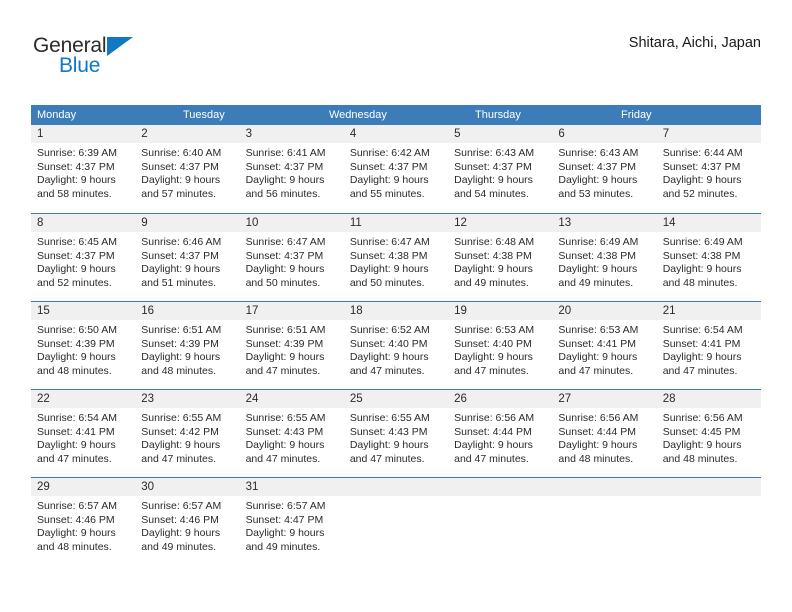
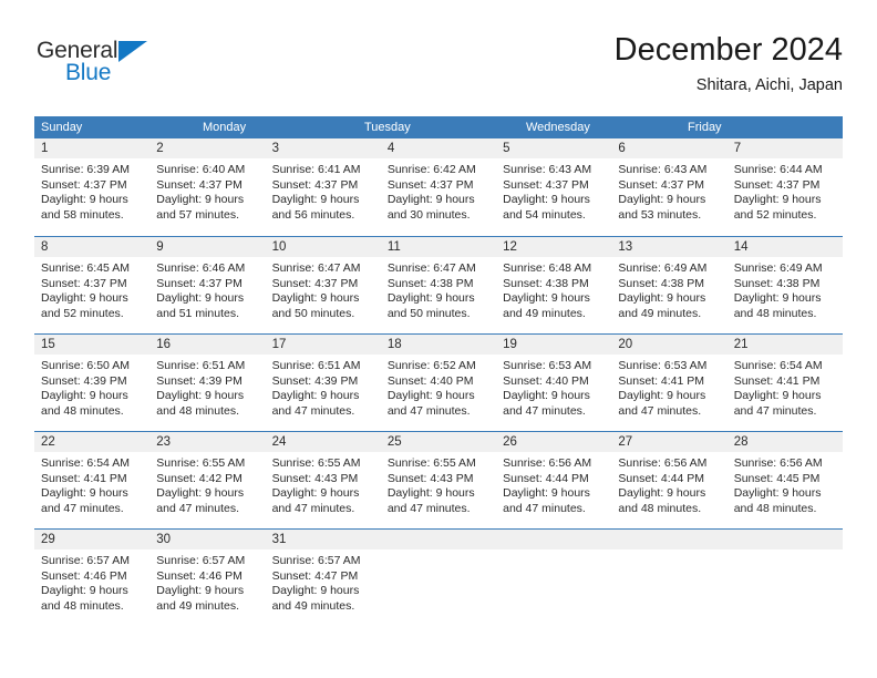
  General
  Blue
+ December 2024
  Shitara, Aichi, Japan
+ Sunday
  Monday
  Tuesday
  Wednesday
- Thursday
  Friday
  1
  Sunrise: 6:39 AM
  Sunset: 4:37 PM
  Daylight: 9 hours
  and 58 minutes.
  2
  Sunrise: 6:40 AM
  Sunset: 4:37 PM
  Daylight: 9 hours
  and 57 minutes.
  3
  Sunrise: 6:41 AM
  Sunset: 4:37 PM
  Daylight: 9 hours
  and 56 minutes.
  4
  Sunrise: 6:42 AM
  Sunset: 4:37 PM
  Daylight: 9 hours
- and 55 minutes.
+ and 30 minutes.
  5
  Sunrise: 6:43 AM
  Sunset: 4:37 PM
  Daylight: 9 hours
  and 54 minutes.
  6
  Sunrise: 6:43 AM
  Sunset: 4:37 PM
  Daylight: 9 hours
  and 53 minutes.
  7
  Sunrise: 6:44 AM
  Sunset: 4:37 PM
  Daylight: 9 hours
  and 52 minutes.
  8
  Sunrise: 6:45 AM
  Sunset: 4:37 PM
  Daylight: 9 hours
  and 52 minutes.
  9
  Sunrise: 6:46 AM
  Sunset: 4:37 PM
  Daylight: 9 hours
  and 51 minutes.
  10
  Sunrise: 6:47 AM
  Sunset: 4:37 PM
  Daylight: 9 hours
  and 50 minutes.
  11
  Sunrise: 6:47 AM
  Sunset: 4:38 PM
  Daylight: 9 hours
  and 50 minutes.
  12
  Sunrise: 6:48 AM
  Sunset: 4:38 PM
  Daylight: 9 hours
  and 49 minutes.
  13
  Sunrise: 6:49 AM
  Sunset: 4:38 PM
  Daylight: 9 hours
  and 49 minutes.
  14
  Sunrise: 6:49 AM
  Sunset: 4:38 PM
  Daylight: 9 hours
  and 48 minutes.
  15
  Sunrise: 6:50 AM
  Sunset: 4:39 PM
  Daylight: 9 hours
  and 48 minutes.
  16
  Sunrise: 6:51 AM
  Sunset: 4:39 PM
  Daylight: 9 hours
  and 48 minutes.
  17
  Sunrise: 6:51 AM
  Sunset: 4:39 PM
  Daylight: 9 hours
  and 47 minutes.
  18
  Sunrise: 6:52 AM
  Sunset: 4:40 PM
  Daylight: 9 hours
  and 47 minutes.
  19
  Sunrise: 6:53 AM
  Sunset: 4:40 PM
  Daylight: 9 hours
  and 47 minutes.
  20
  Sunrise: 6:53 AM
  Sunset: 4:41 PM
  Daylight: 9 hours
  and 47 minutes.
  21
  Sunrise: 6:54 AM
  Sunset: 4:41 PM
  Daylight: 9 hours
  and 47 minutes.
  22
  Sunrise: 6:54 AM
  Sunset: 4:41 PM
  Daylight: 9 hours
  and 47 minutes.
  23
  Sunrise: 6:55 AM
  Sunset: 4:42 PM
  Daylight: 9 hours
  and 47 minutes.
  24
  Sunrise: 6:55 AM
  Sunset: 4:43 PM
  Daylight: 9 hours
  and 47 minutes.
  25
  Sunrise: 6:55 AM
  Sunset: 4:43 PM
  Daylight: 9 hours
  and 47 minutes.
  26
  Sunrise: 6:56 AM
  Sunset: 4:44 PM
  Daylight: 9 hours
  and 47 minutes.
  27
  Sunrise: 6:56 AM
  Sunset: 4:44 PM
  Daylight: 9 hours
  and 48 minutes.
  28
  Sunrise: 6:56 AM
  Sunset: 4:45 PM
  Daylight: 9 hours
  and 48 minutes.
  29
  Sunrise: 6:57 AM
  Sunset: 4:46 PM
  Daylight: 9 hours
  and 48 minutes.
  30
  Sunrise: 6:57 AM
  Sunset: 4:46 PM
  Daylight: 9 hours
  and 49 minutes.
  31
  Sunrise: 6:57 AM
  Sunset: 4:47 PM
  Daylight: 9 hours
  and 49 minutes.
